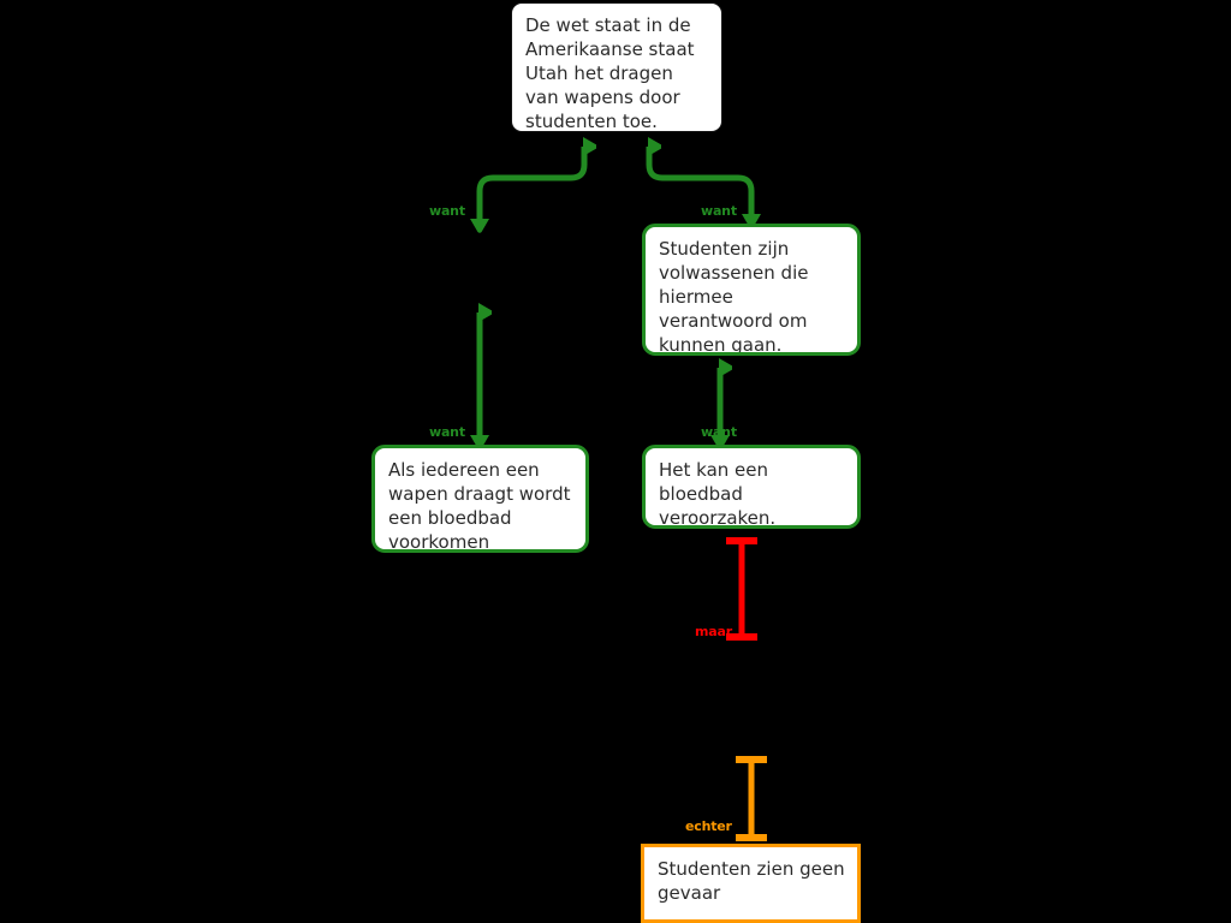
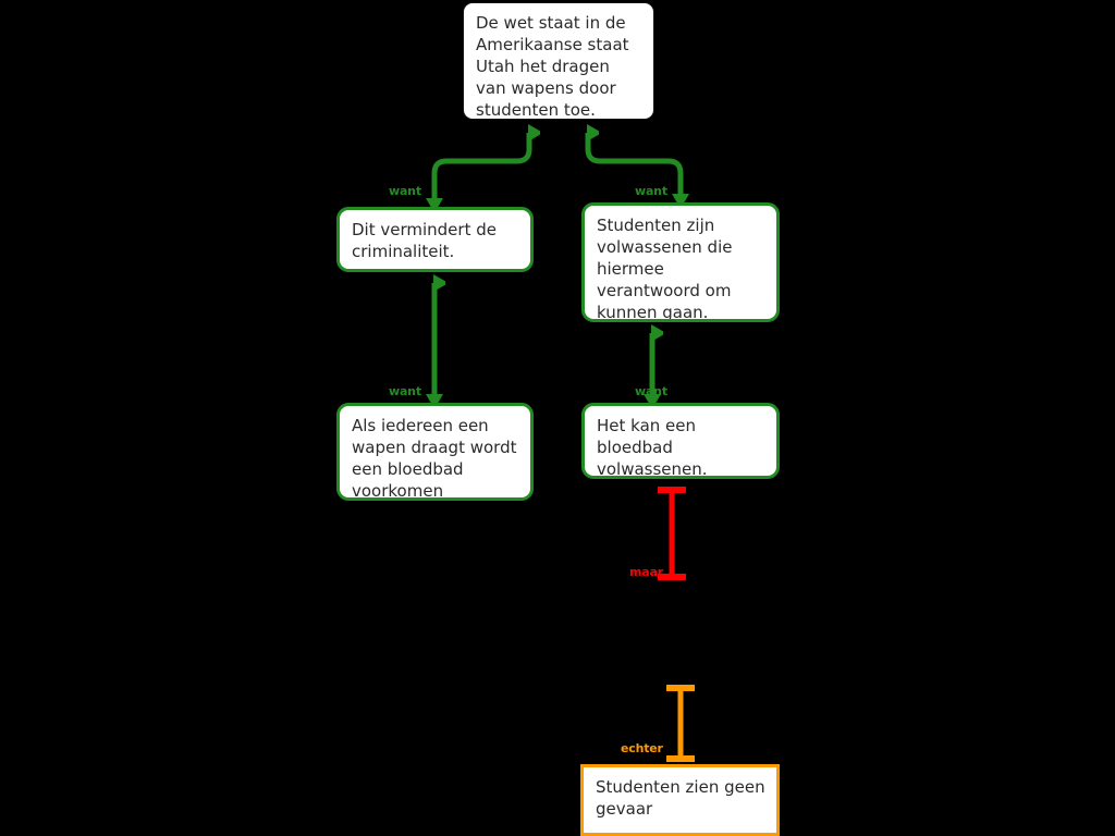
  De wet staat in de Amerikaanse staat Utah het dragen van wapens door studenten toe.
+ Dit vermindert de criminaliteit.
  Studenten zijn volwassenen die hiermee verantwoord om kunnen gaan.
  Als iedereen een wapen draagt wordt een bloedbad voorkomen
- Het kan een bloedbad veroorzaken.
+ Het kan een bloedbad volwassenen.
  Studenten zien geen gevaar
  want
  want
  want
  want
  maar
  echter
